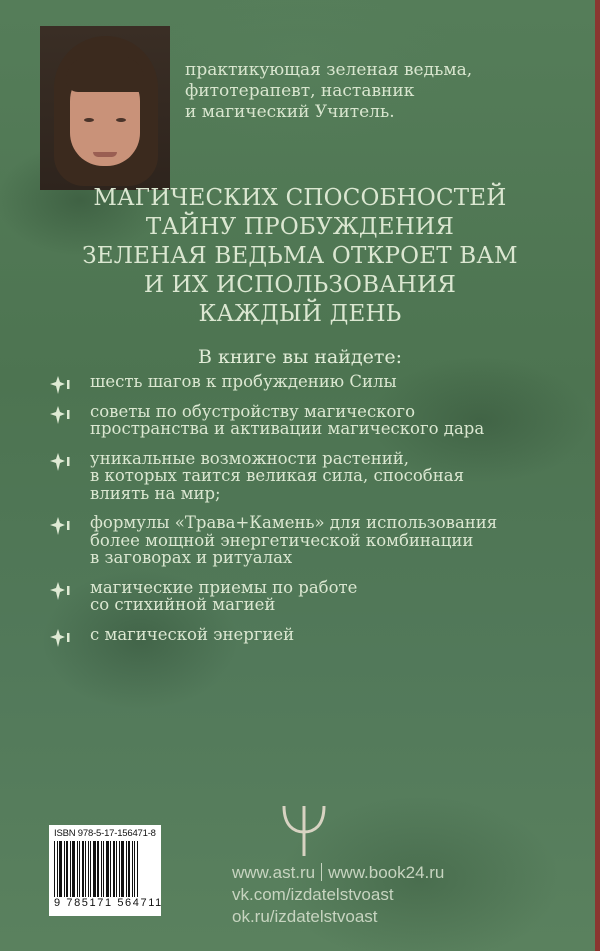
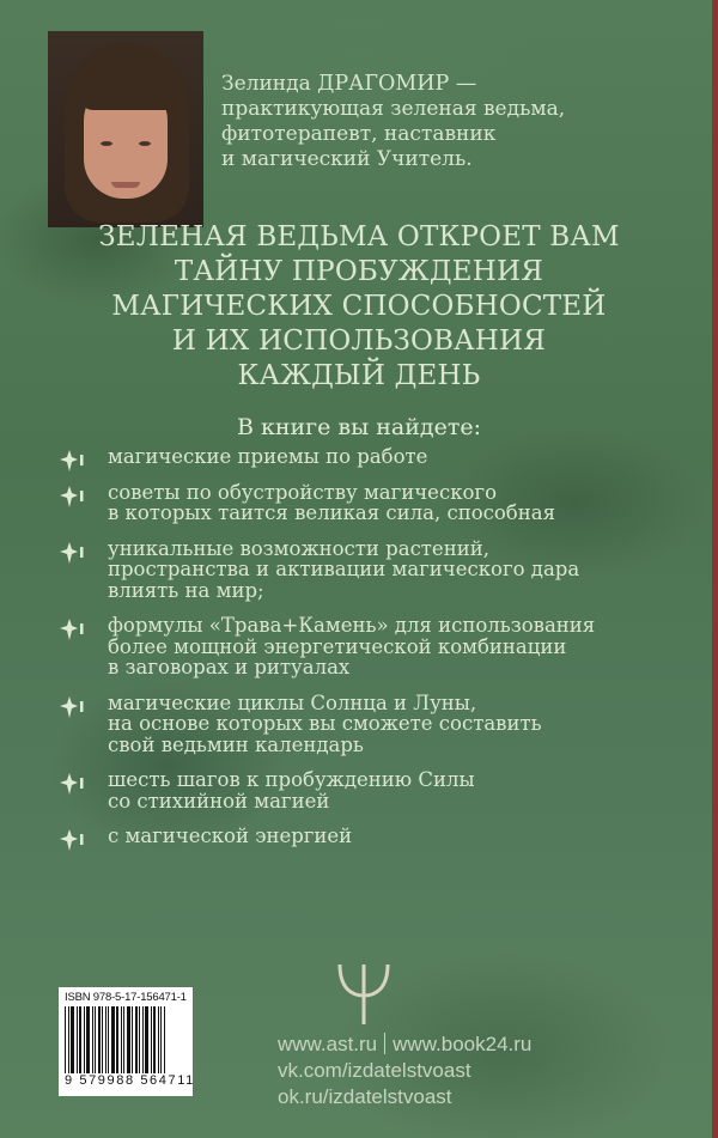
+ Зелинда ДРАГОМИР —
  практикующая зеленая ведьма,
  фитотерапевт, наставник
  и магический Учитель.
- МАГИЧЕСКИХ СПОСОБНОСТЕЙ
+ ЗЕЛЕНАЯ ВЕДЬМА ОТКРОЕТ ВАМ
  ТАЙНУ ПРОБУЖДЕНИЯ
- ЗЕЛЕНАЯ ВЕДЬМА ОТКРОЕТ ВАМ
+ МАГИЧЕСКИХ СПОСОБНОСТЕЙ
  И ИХ ИСПОЛЬЗОВАНИЯ
  КАЖДЫЙ ДЕНЬ
  В книге вы найдете:
- шесть шагов к пробуждению Силы
+ магические приемы по работе
  советы по обустройству магического
- пространства и активации магического дара
+ в которых таится великая сила, способная
  уникальные возможности растений,
- в которых таится великая сила, способная
+ пространства и активации магического дара
  влиять на мир;
  формулы «Трава+Камень» для использования
  более мощной энергетической комбинации
  в заговорах и ритуалах
+ магические циклы Солнца и Луны,
+ на основе которых вы сможете составить
+ свой ведьмин календарь
- магические приемы по работе
+ шесть шагов к пробуждению Силы
  со стихийной магией
  с магической энергией
- ISBN 978-5-17-156471-8
+ ISBN 978-5-17-156471-1
- 9 785171 564711
+ 9 579988 564711
  www.ast.ru www.book24.ru
  vk.com/izdatelstvoast
  ok.ru/izdatelstvoast
